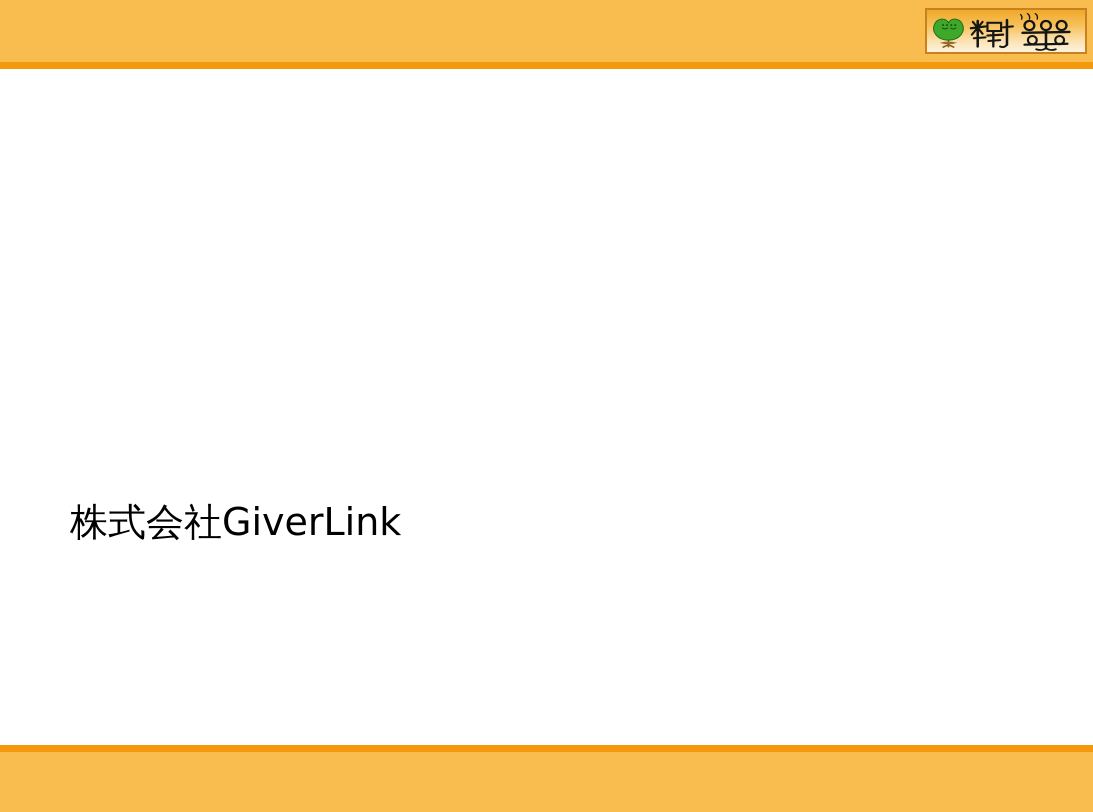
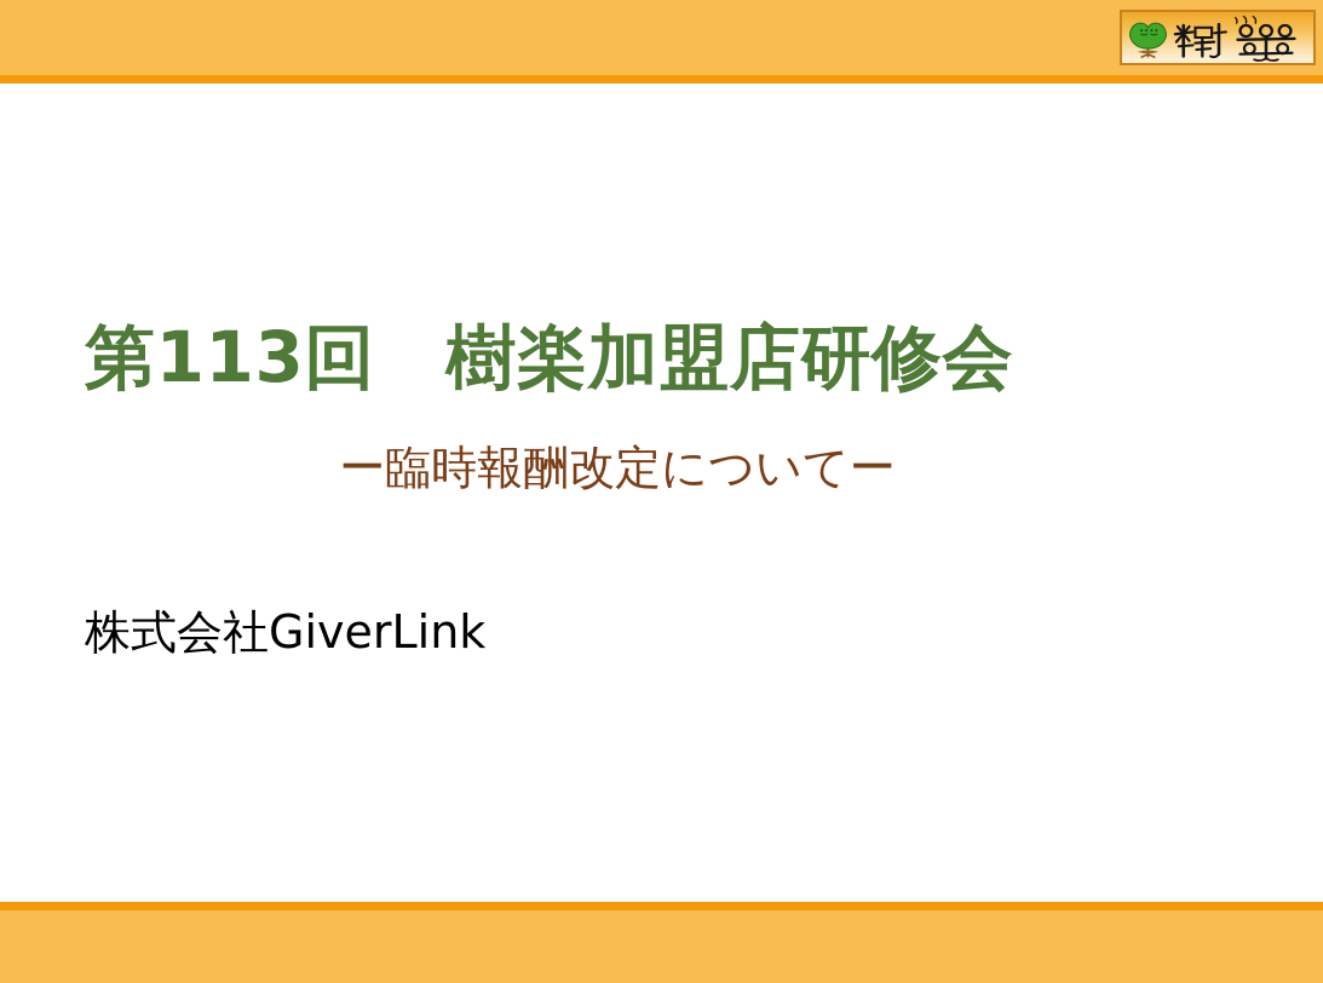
+ 第113回 樹楽加盟店研修会
+ ー臨時報酬改定についてー
  株式会社GiverLink
